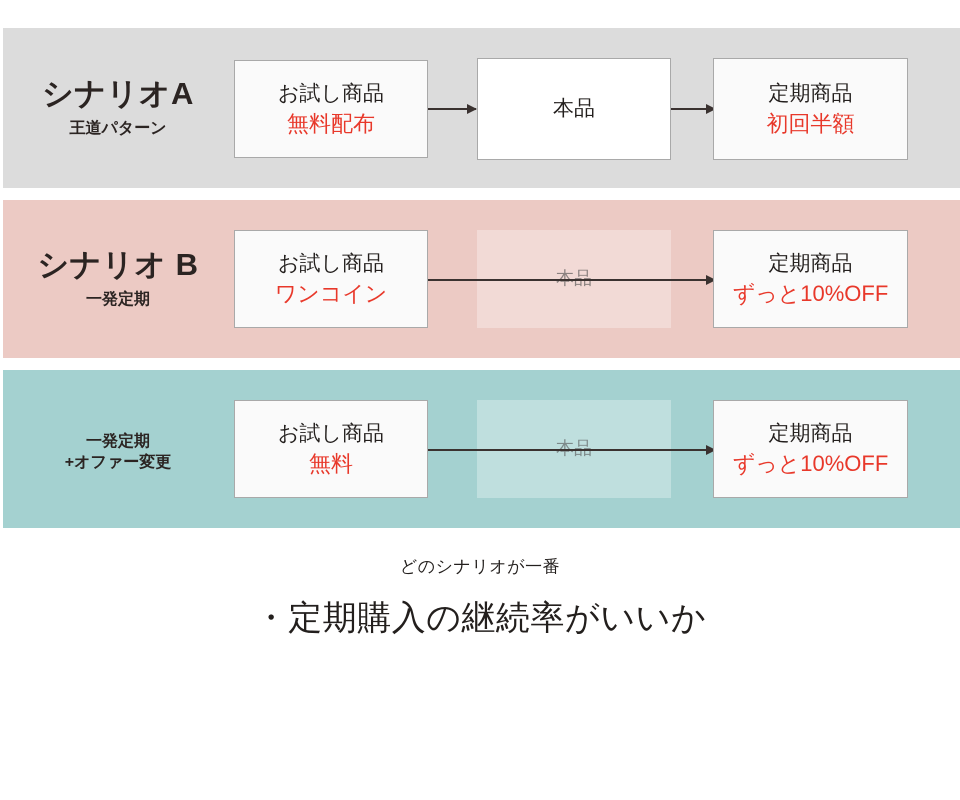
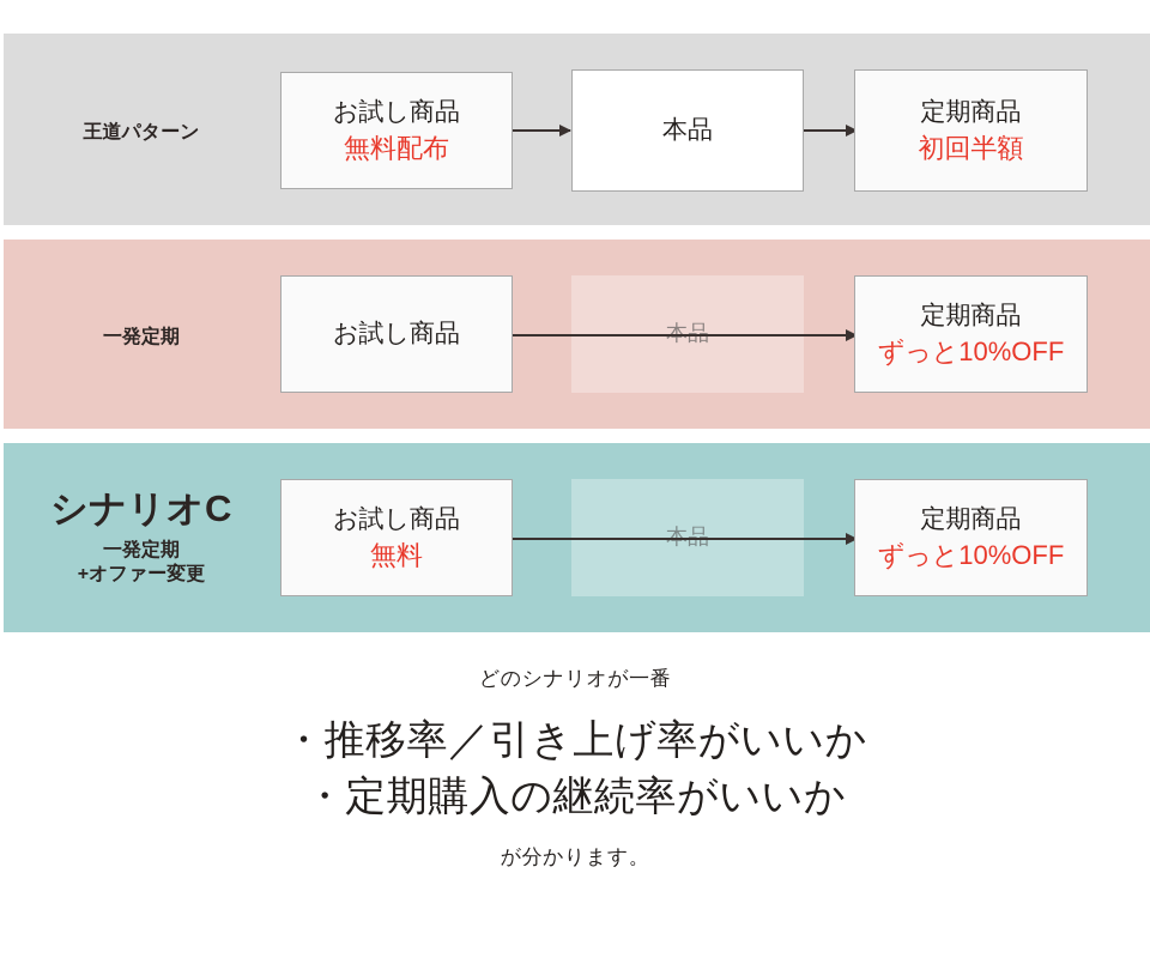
- シナリオA
  王道パターン
  お試し商品
  無料配布
  本品
  定期商品
  初回半額
- シナリオ B
  一発定期
  お試し商品
- ワンコイン
  本品
  定期商品
  ずっと10%OFF
+ シナリオC
  一発定期
  +オファー変更
  お試し商品
  無料
  本品
  定期商品
  ずっと10%OFF
  どのシナリオが一番
+ ・推移率／引き上げ率がいいか
  ・定期購入の継続率がいいか
+ が分かります。
